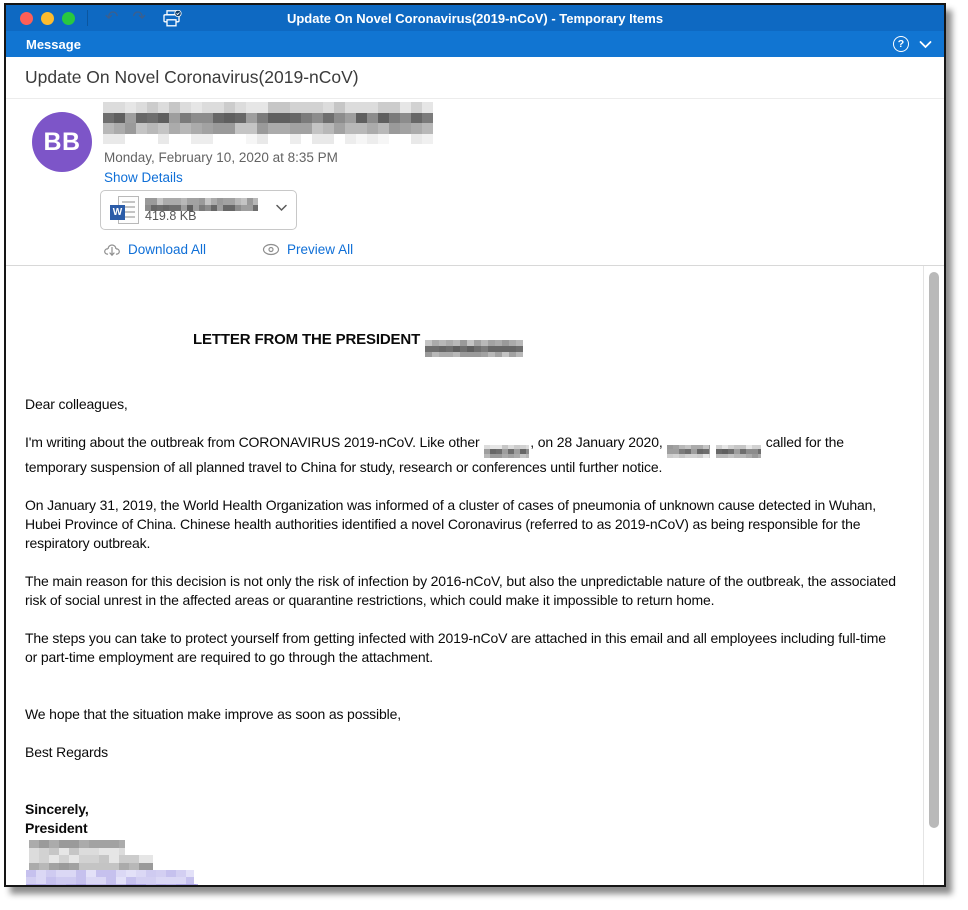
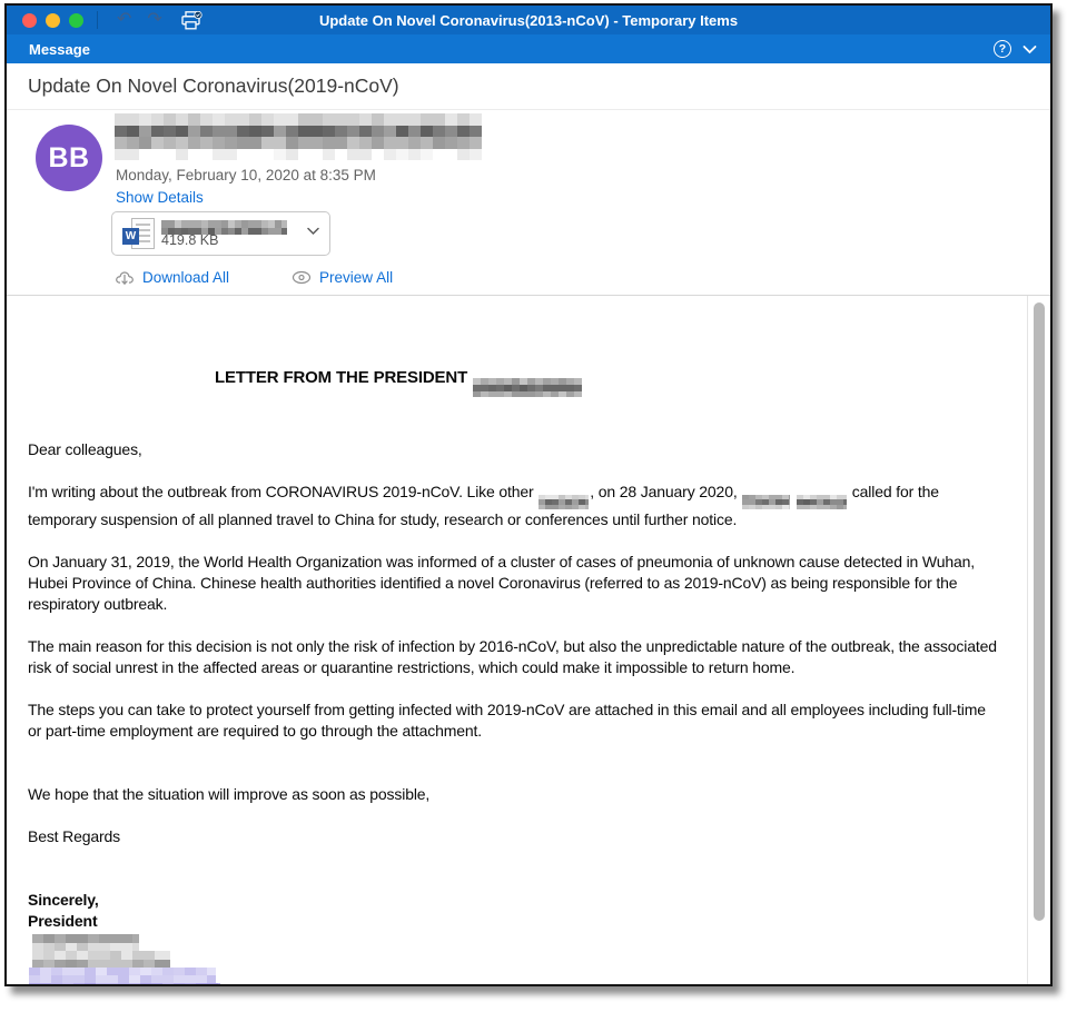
  ↶
  ↷
- Update On Novel Coronavirus(2019-nCoV) - Temporary Items
+ Update On Novel Coronavirus(2013-nCoV) - Temporary Items
  Message
  ?
  Update On Novel Coronavirus(2019-nCoV)
  BB
  Monday, February 10, 2020 at 8:35 PM
  Show Details
  W
  419.8 KB
  Download All
  Preview All
  LETTER FROM THE PRESIDENT
  Dear colleagues,
  I'm writing about the outbreak from CORONAVIRUS 2019-nCoV. Like other , on 28 January 2020, called for the temporary suspension of all planned travel to China for study, research or conferences until further notice.
  On January 31, 2019, the World Health Organization was informed of a cluster of cases of pneumonia of unknown cause detected in Wuhan, Hubei Province of China. Chinese health authorities identified a novel Coronavirus (referred to as 2019-nCoV) as being responsible for the respiratory outbreak.
  The main reason for this decision is not only the risk of infection by 2016-nCoV, but also the unpredictable nature of the outbreak, the associated risk of social unrest in the affected areas or quarantine restrictions, which could make it impossible to return home.
  The steps you can take to protect yourself from getting infected with 2019-nCoV are attached in this email and all employees including full-time or part-time employment are required to go through the attachment.
- We hope that the situation make improve as soon as possible,
+ We hope that the situation will improve as soon as possible,
  Best Regards
  Sincerely,
  President
